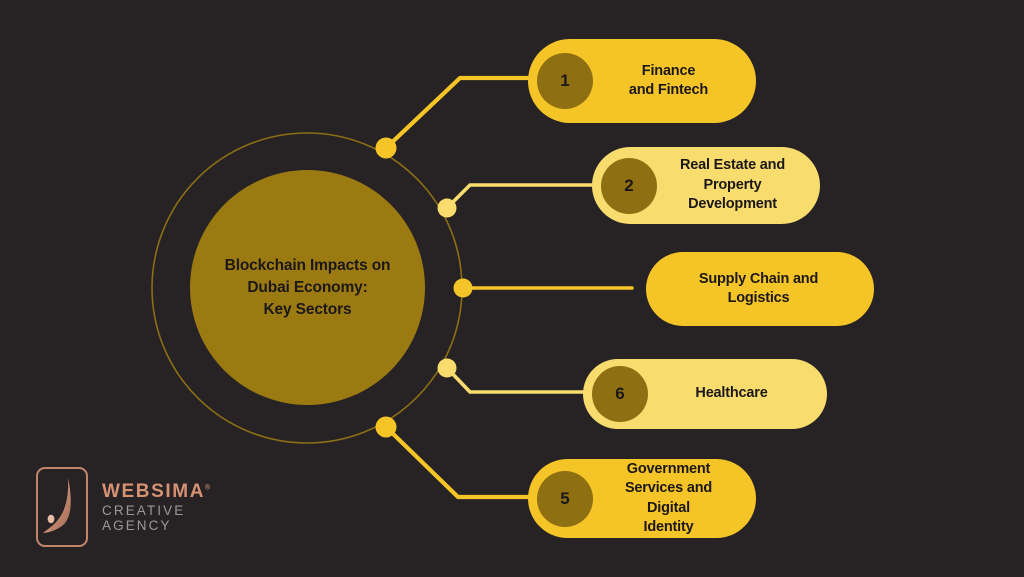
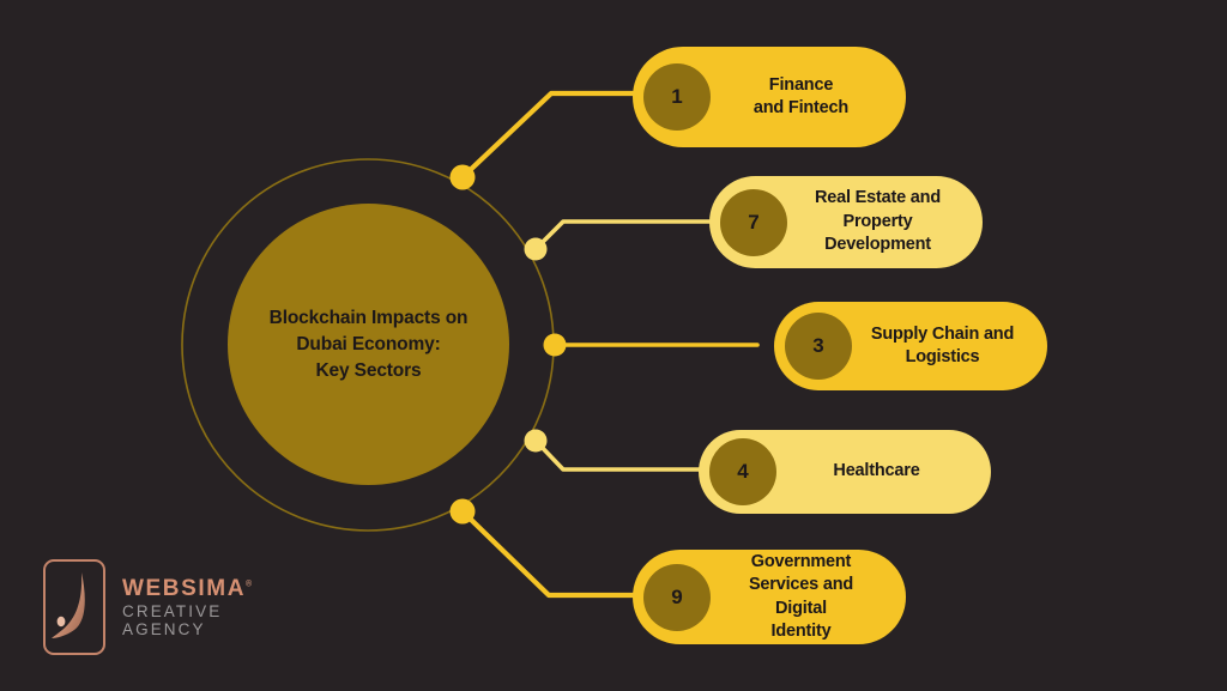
  Blockchain Impacts on
  Dubai Economy:
  Key Sectors
  1
  Finance
  and Fintech
- 2
+ 7
  Real Estate and
  Property
  Development
+ 3
  Supply Chain and
  Logistics
- 6
+ 4
  Healthcare
- 5
+ 9
  Government
  Services and Digital
  Identity
  WEBSIMA
  CREATIVE
  AGENCY
